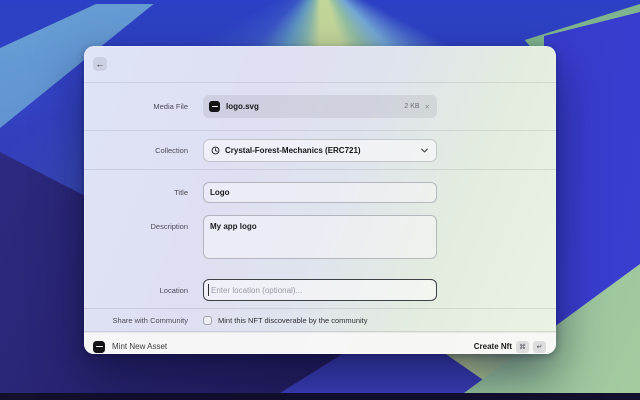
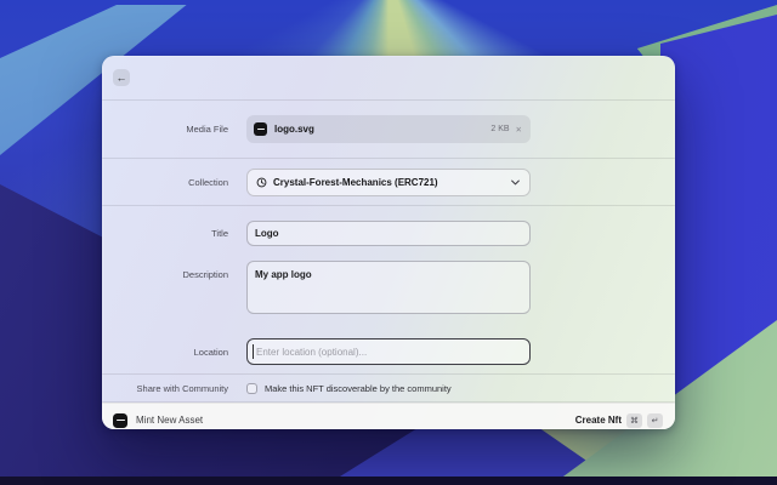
  ←
  Media File
  logo.svg
  Collection
  Crystal-Forest-Mechanics (ERC721)
  Title
  Logo
  Description
  My app logo
  Location
  Enter location (optional)...
  Share with Community
- Mint this NFT discoverable by the community
+ Make this NFT discoverable by the community
  Mint New Asset
  Create Nft
